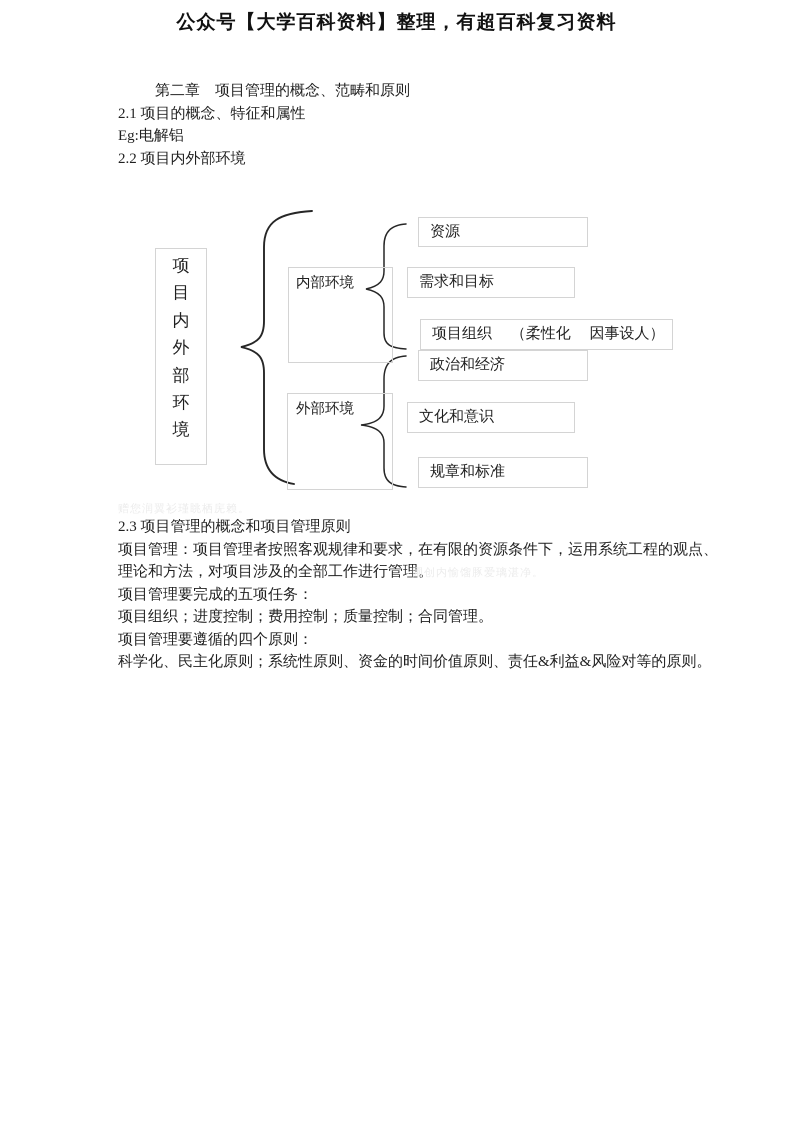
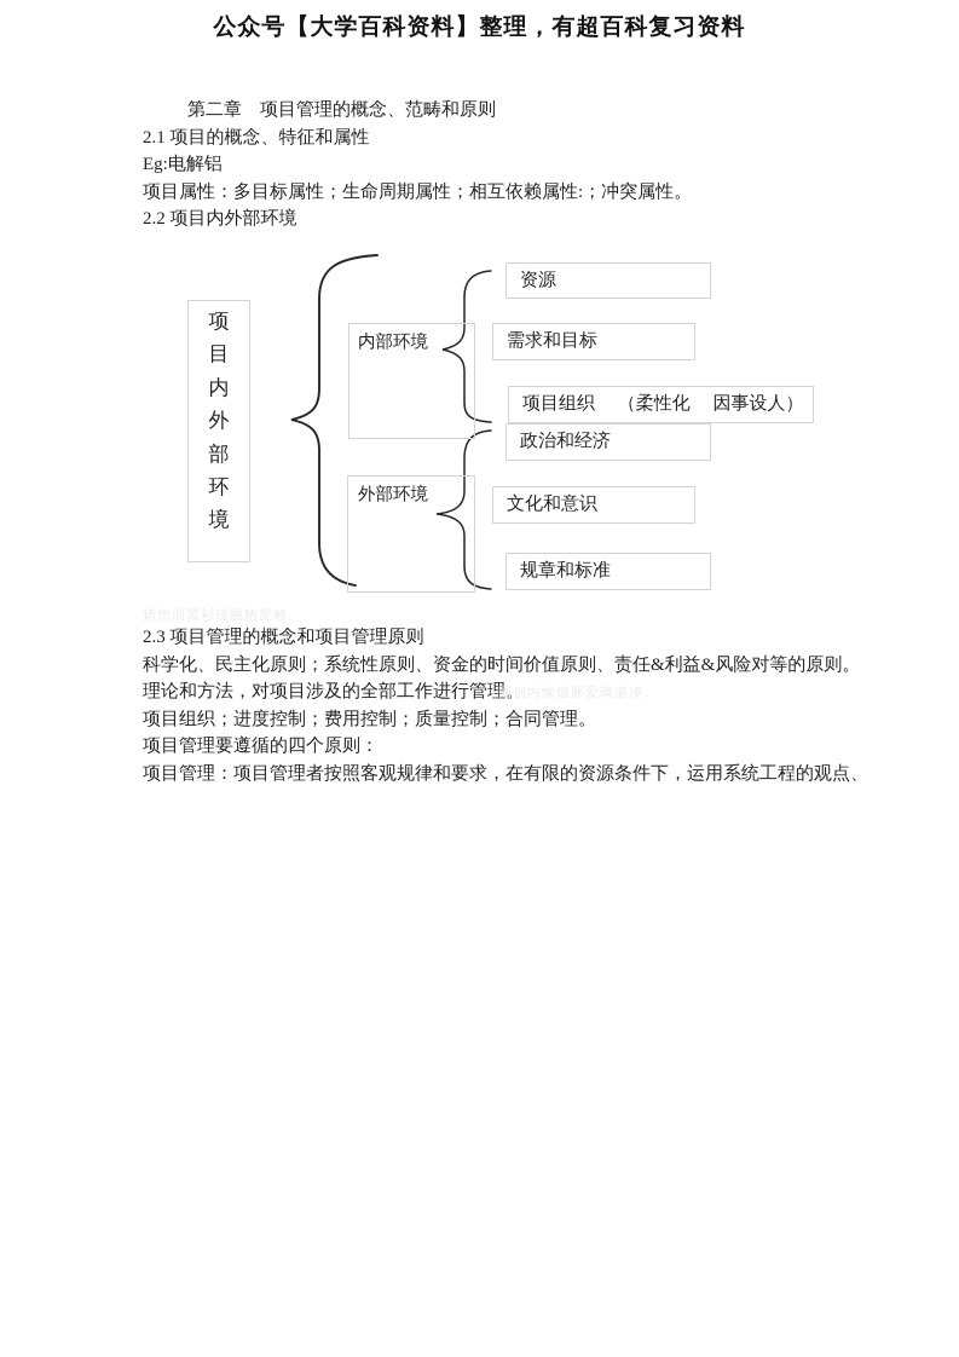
  公众号【大学百科资料】整理，有超百科复习资料
  第二章 项目管理的概念、范畴和原则
  2.1 项目的概念、特征和属性
  Eg:电解铝
+ 项目属性：多目标属性；生命周期属性；相互依赖属性:；冲突属性。
  2.2 项目内外部环境
  项目内外部环境
  内部环境
  外部环境
  资源
  需求和目标
  项目组织 （柔性化 因事设人）
  政治和经济
  文化和意识
  规章和标准
  2.3 项目管理的概念和项目管理原则
- 项目管理：项目管理者按照客观规律和要求，在有限的资源条件下，运用系统工程的观点、
+ 科学化、民主化原则；系统性原则、资金的时间价值原则、责任&利益&风险对等的原则。
  理论和方法，对项目涉及的全部工作进行管理。
- 项目管理要完成的五项任务：
  项目组织；进度控制；费用控制；质量控制；合同管理。
  项目管理要遵循的四个原则：
- 科学化、民主化原则；系统性原则、资金的时间价值原则、责任&利益&风险对等的原则。
+ 项目管理：项目管理者按照客观规律和要求，在有限的资源条件下，运用系统工程的观点、
  圃创内愉馏豚爱璃湛净。
